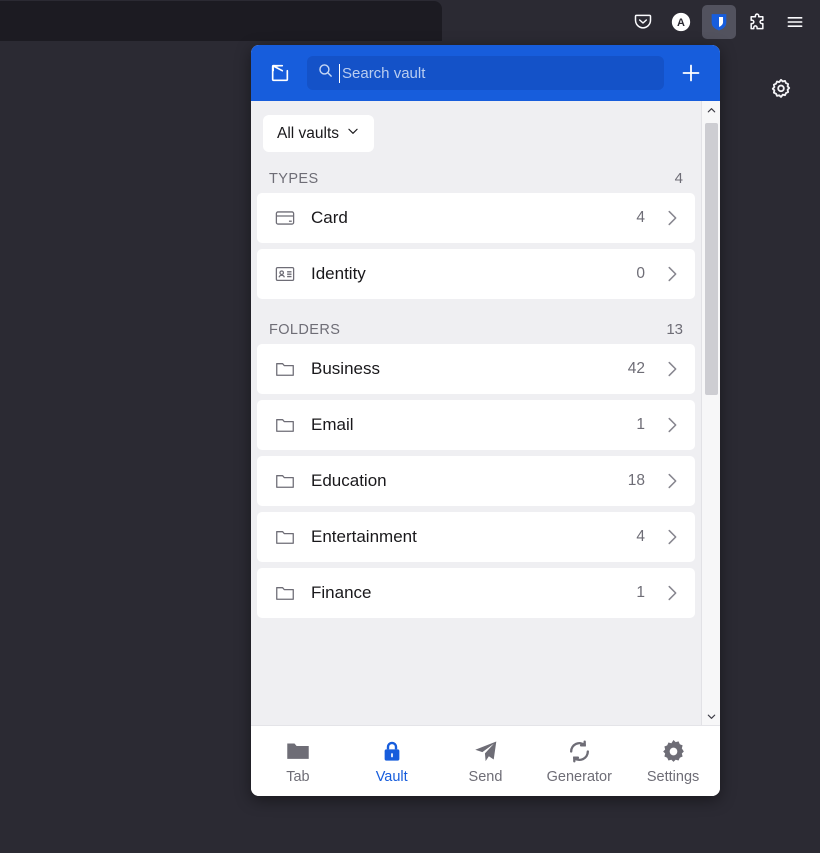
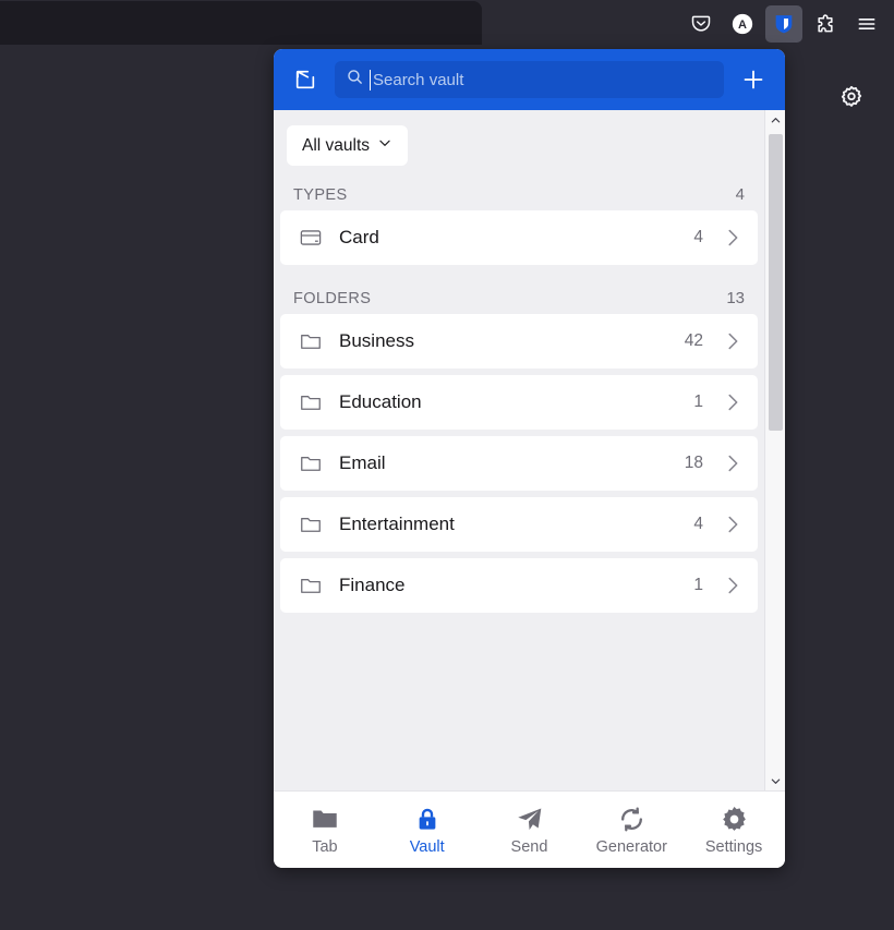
  A
  Search vault
  All vaults
  TYPES
  4
  Card
  4
- Identity
- 0
  FOLDERS
  13
  Business
  42
- Email
+ Education
  1
- Education
+ Email
  18
  Entertainment
  4
  Finance
  1
  Tab
  Vault
  Send
  Generator
  Settings
